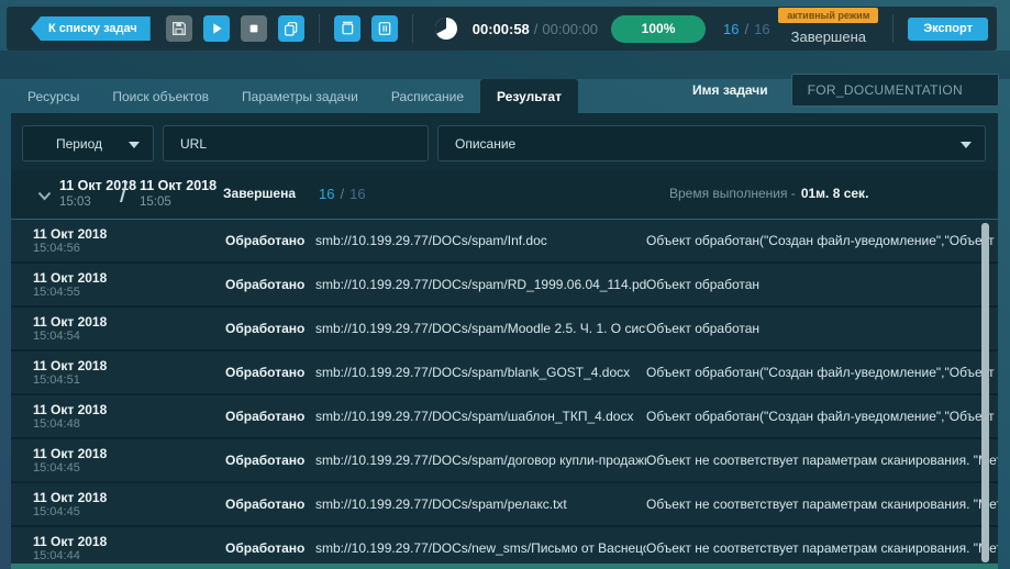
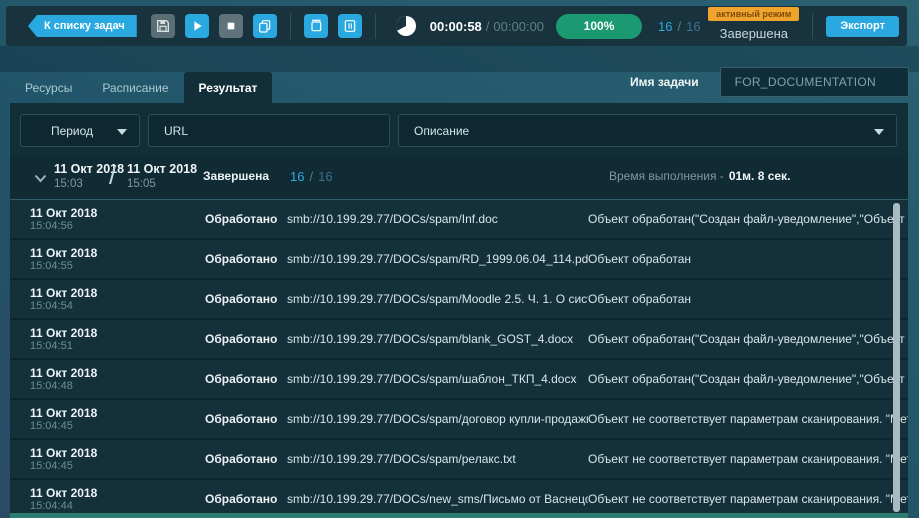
  К списку задач
  00:00:58 / 00:00:00
  100%
  16 / 16
  активный режим
  Завершена
  Экспорт
  Ресурсы
- Поиск объектов
- Параметры задачи
  Расписание
  Результат
  Имя задачи
  FOR_DOCUMENTATION
  Период
  URL
  Описание
  11 Окт 2018
  15:03
  /
  11 Окт 2018
  15:05
  Завершена
  16 / 16
  Время выполнения - 01м. 8 сек.
  11 Окт 2018
  15:04:56
  Обработано
  smb://10.199.29.77/DOCs/spam/Inf.doc
  Объект обработан("Создан файл-уведомление","Объет
  11 Окт 2018
  15:04:55
  Обработано
  smb://10.199.29.77/DOCs/spam/RD_1999.06.04_114.pd
  Объект обработан
  11 Окт 2018
  15:04:54
  Обработано
  smb://10.199.29.77/DOCs/spam/Moodle 2.5. Ч. 1. О сис
  Объект обработан
  11 Окт 2018
  15:04:51
  Обработано
  smb://10.199.29.77/DOCs/spam/blank_GOST_4.docx
  Объект обработан("Создан файл-уведомление","Объет
  11 Окт 2018
  15:04:48
  Обработано
  smb://10.199.29.77/DOCs/spam/шаблон_ТКП_4.docx
  Объект обработан("Создан файл-уведомление","Объет
  11 Окт 2018
  15:04:45
  Обработано
  smb://10.199.29.77/DOCs/spam/договор купли-продаж
  Объект не соответствует параметрам сканирования. "е
  11 Окт 2018
  15:04:45
  Обработано
  smb://10.199.29.77/DOCs/spam/релакс.txt
  Объект не соответствует параметрам сканирования. "е
  11 Окт 2018
  15:04:44
  Обработано
  smb://10.199.29.77/DOCs/new_sms/Письмо от Васнец
  Объект не соответствует параметрам сканирования. "е
